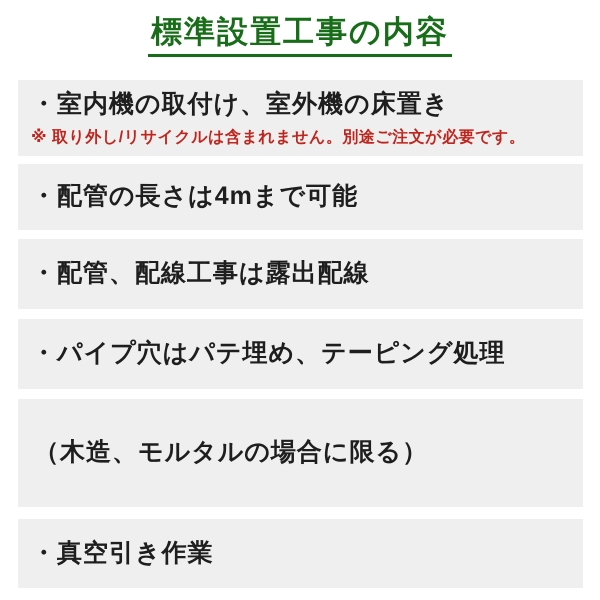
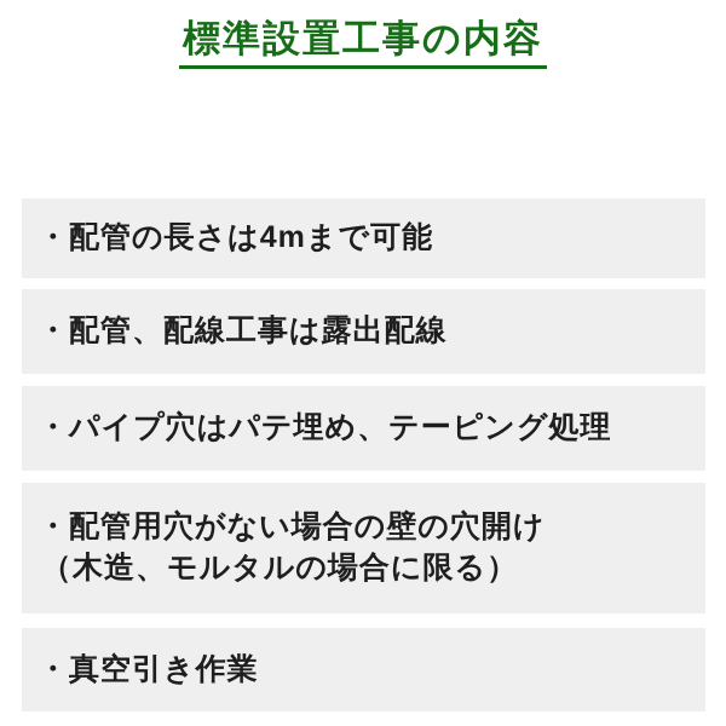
  標準設置工事の内容
- ・室内機の取付け、室外機の床置き
- ※ 取り外し/リサイクルは含まれません。別途ご注文が必要です。
  ・配管の長さは4mまで可能
  ・配管、配線工事は露出配線
  ・パイプ穴はパテ埋め、テーピング処理
+ ・配管用穴がない場合の壁の穴開け
  （木造、モルタルの場合に限る）
  ・真空引き作業
